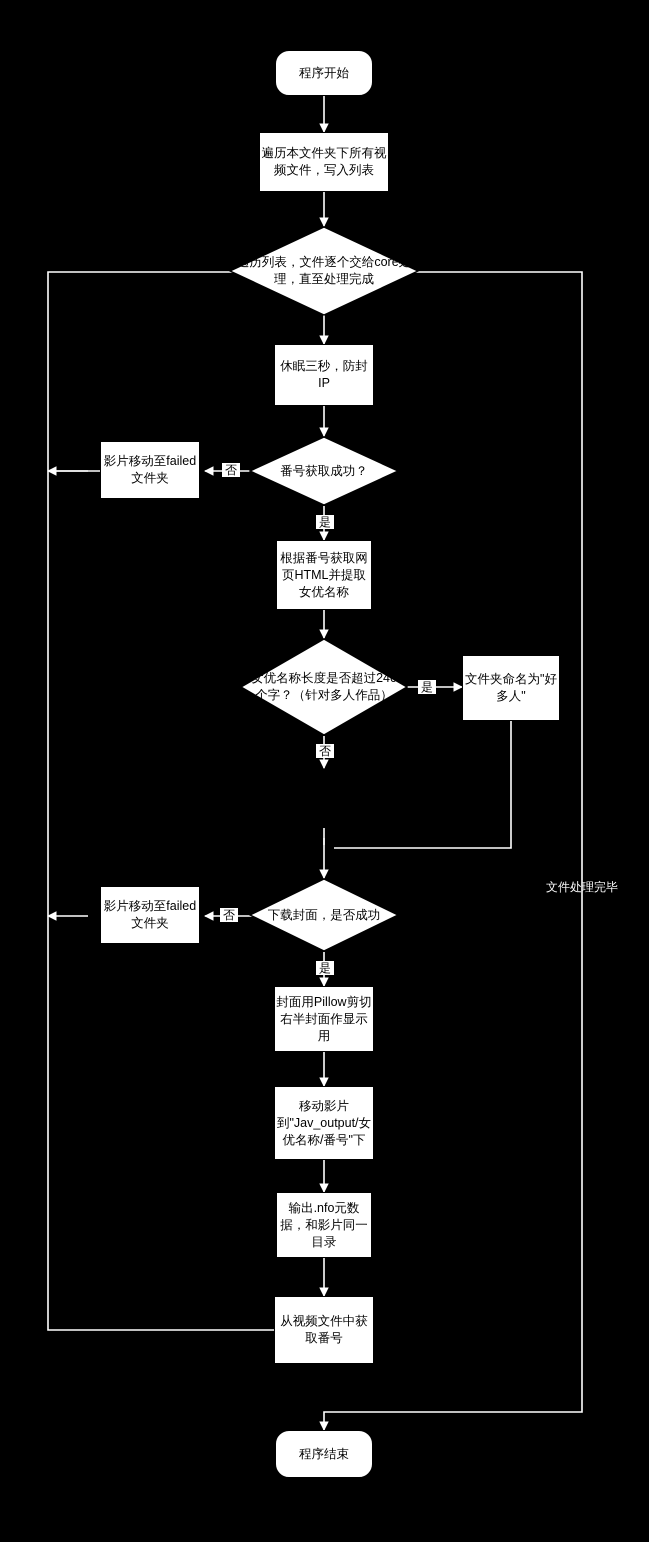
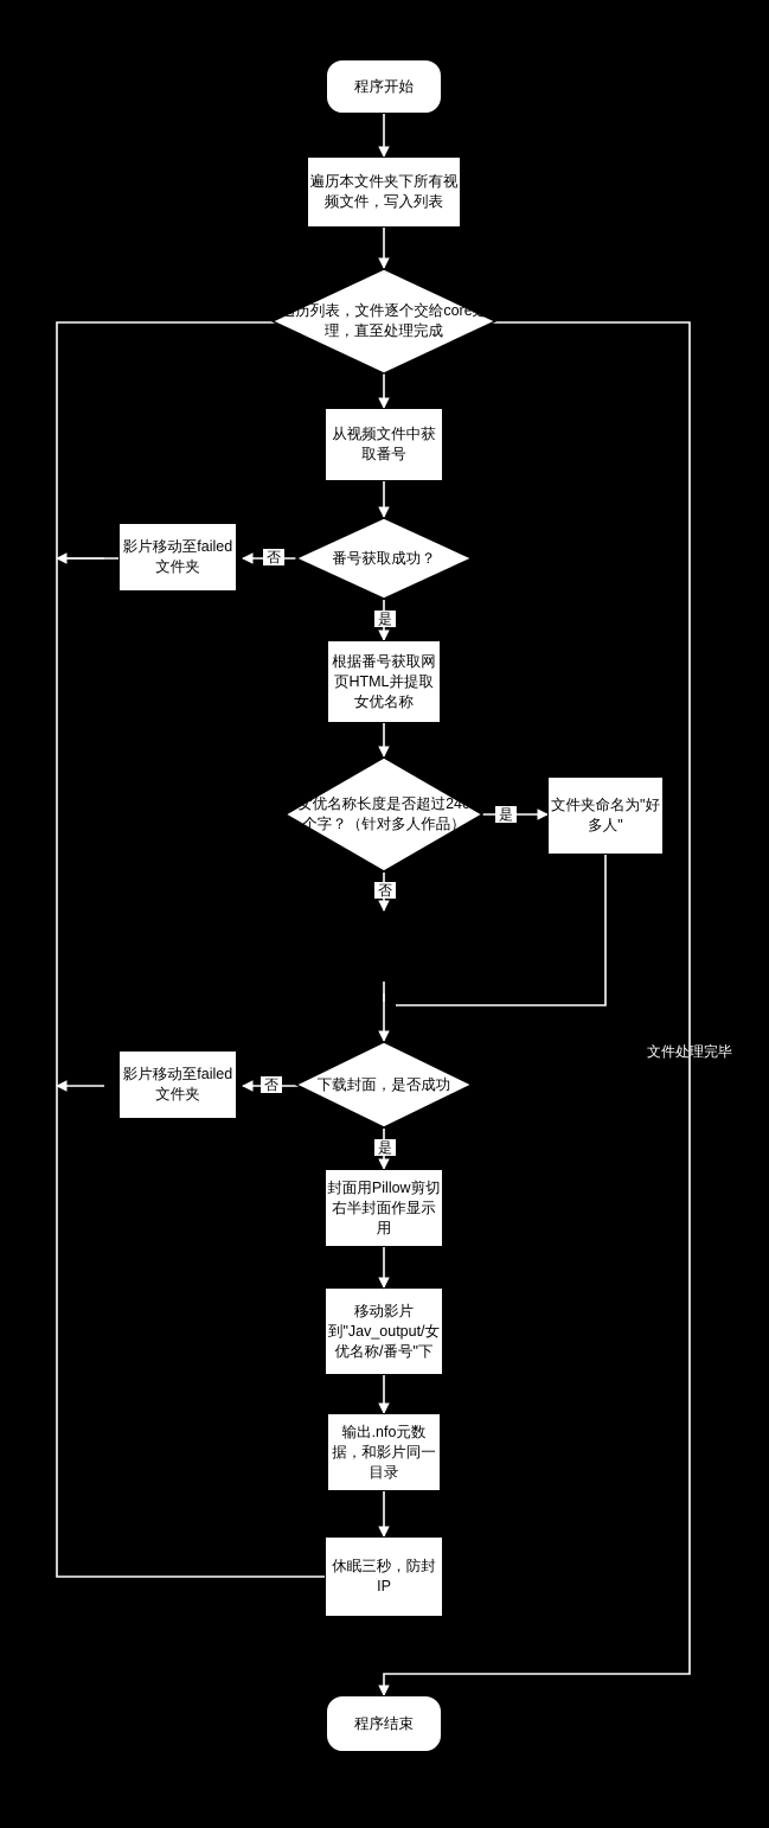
  程序开始
  遍历本文件夹下所有视频文件，写入列表
  遍历列表，文件逐个交给core处理，直至处理完成
- 休眠三秒，防封IP
+ 从视频文件中获取番号
  番号获取成功？
  影片移动至failed文件夹
  根据番号获取网页HTML并提取女优名称
  女优名称长度是否超过240个字？（针对多人作品）
  文件夹命名为"好多人"
  下载封面，是否成功
  影片移动至failed文件夹
  封面用Pillow剪切右半封面作显示用
  移动影片到"Jav_output/女优名称/番号"下
  输出.nfo元数据，和影片同一目录
- 从视频文件中获取番号
+ 休眠三秒，防封IP
  程序结束
  否
  是
  是
  否
  否
  是
  文件处理完毕
